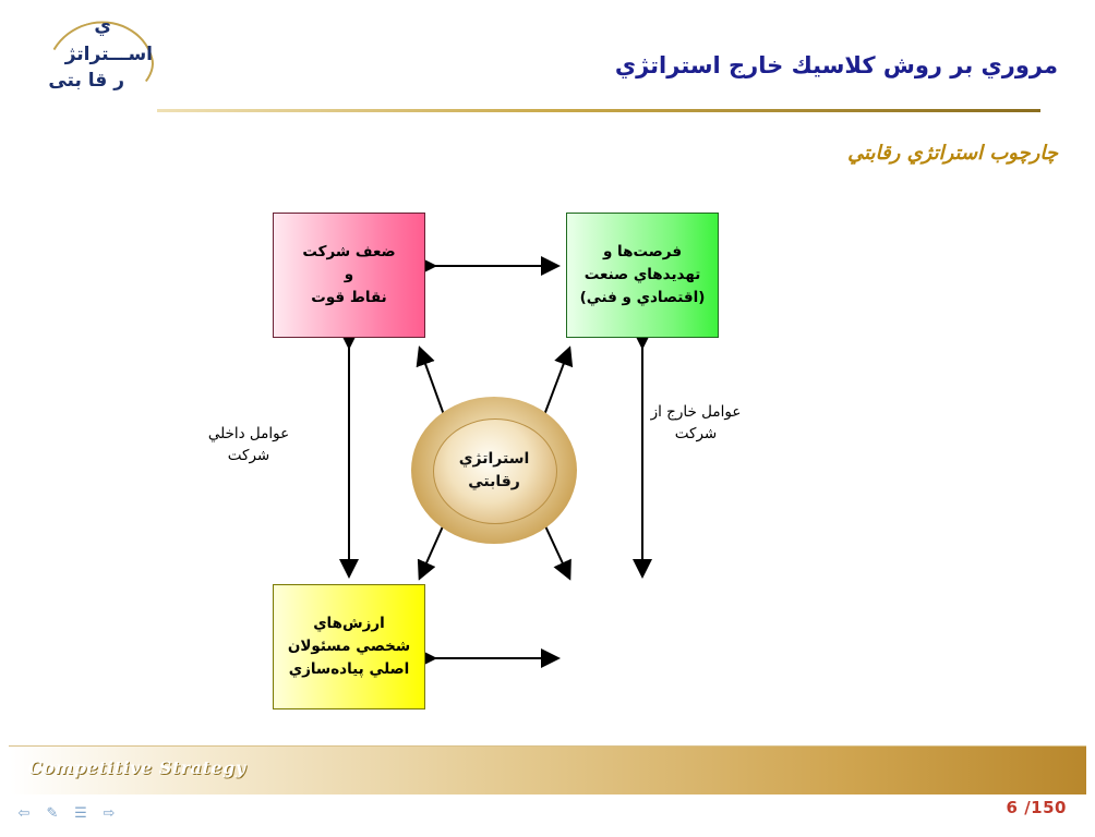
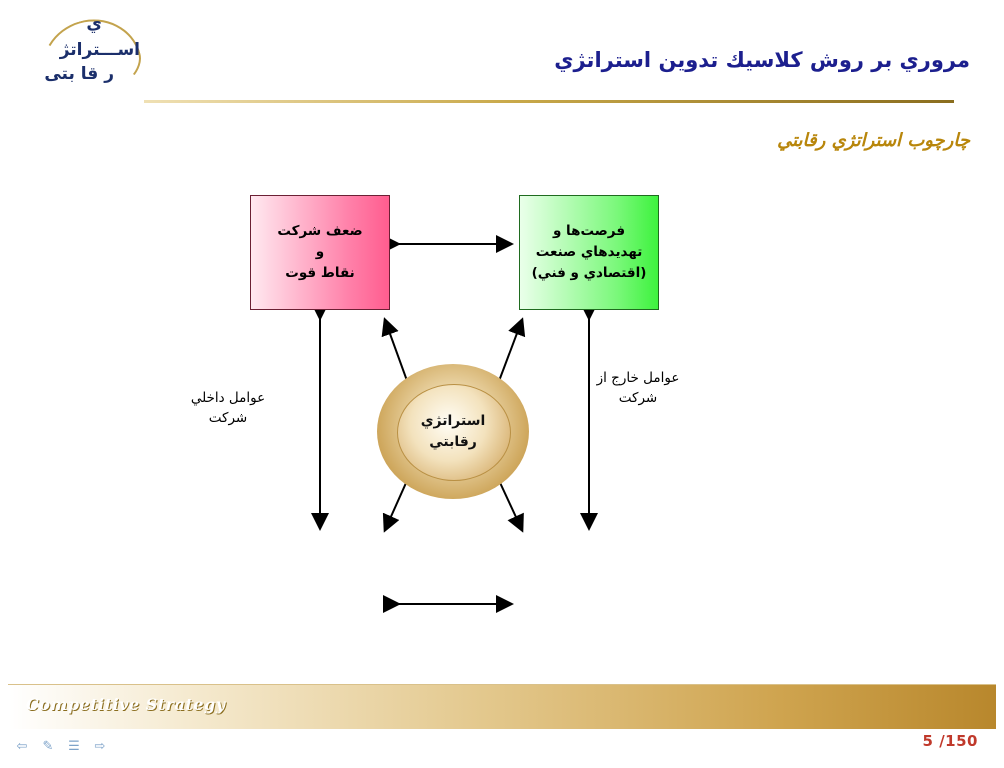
  ي
  اســـتراتژ
  ر قا بتى
- مروري بر روش كلاسيك خارج استراتژي
+ مروري بر روش كلاسيك تدوين استراتژي
  چارچوب استراتژي رقابتي
  ضعف شركت
  و
  نقاط قوت
  فرصت‌ها و
  تهديدهاي صنعت
  (اقتصادي و فني)
- ارزش‌هاي
- شخصي مسئولان
- اصلي پياده‌سازي
  استراتژي
  رقابتي
  عوامل داخلي
  شركت
  عوامل خارج از
  شركت
  Competitive Strategy
- 6 /150
+ 5 /150
  ⇦
  ✎
  ☰
  ⇨
